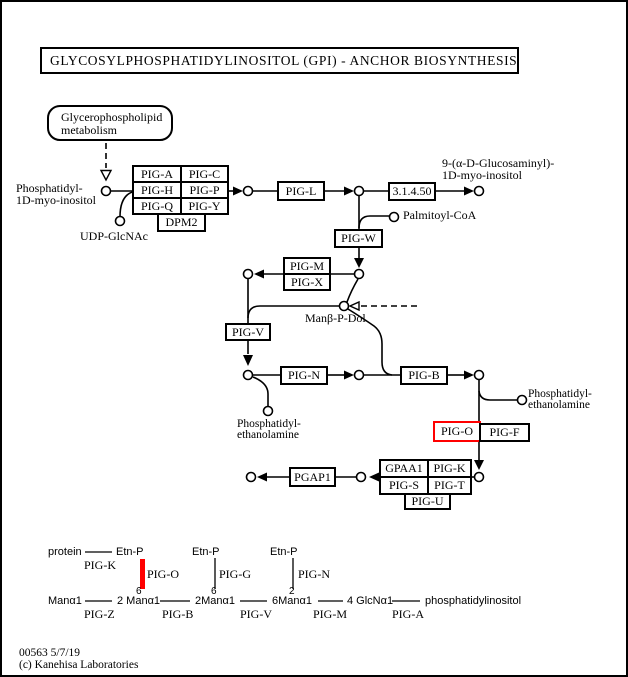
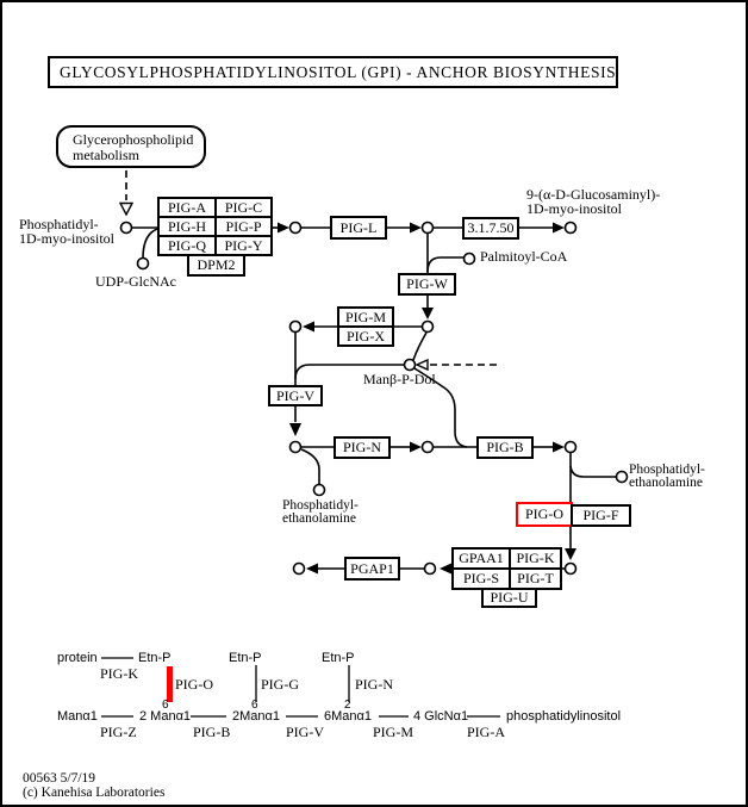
  GLYCOSYLPHOSPHATIDYLINOSITOL (GPI) - ANCHOR BIOSYNTHESIS
  Glycerophospholipid
  metabolism
  PIG-A
  PIG-C
  PIG-H
  PIG-P
  PIG-Q
  PIG-Y
  DPM2
  PIG-L
- 3.1.4.50
+ 3.1.7.50
  PIG-W
  PIG-M
  PIG-X
  PIG-V
  PIG-N
  PIG-B
  PIG-O
  PIG-F
  GPAA1
  PIG-K
  PIG-S
  PIG-T
  PIG-U
  PGAP1
  Phosphatidyl-
  1D-myo-inositol
  UDP-GlcNAc
  9-(α-D-Glucosaminyl)-
  1D-myo-inositol
  Palmitoyl-CoA
  Manβ-P-Dol
  Phosphatidyl-
  ethanolamine
  Phosphatidyl-
  ethanolamine
  protein
  Etn-P
  Etn-P
  Etn-P
  PIG-K
  PIG-O
  PIG-G
  PIG-N
  6
  6
  2
  Manα1
  2 Manα1
  2Manα1
  6Manα1
  4 GlcNα1
  phosphatidylinositol
  PIG-Z
  PIG-B
  PIG-V
  PIG-M
  PIG-A
  00563 5/7/19
  (c) Kanehisa Laboratories
